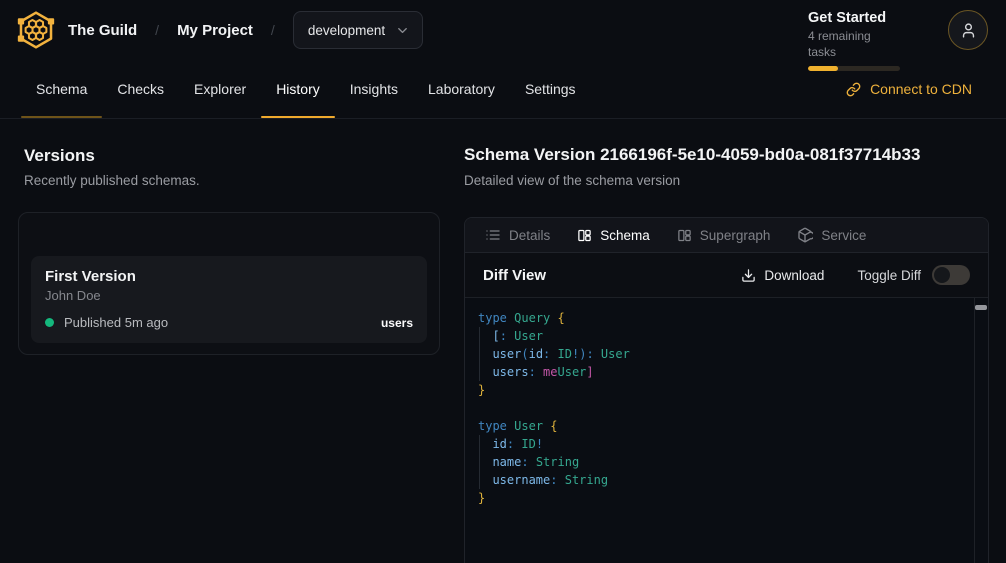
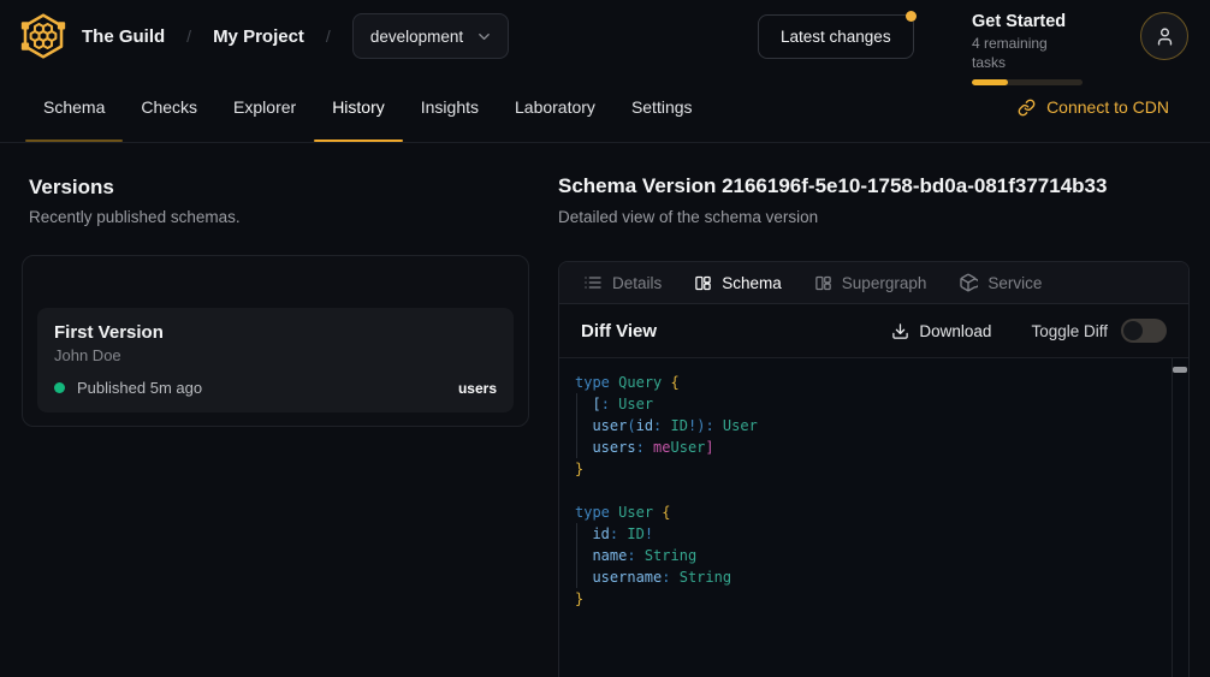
  The Guild
  /
  My Project
  /
  development
+ Latest changes
  Get Started
  4 remaining tasks
  Schema
  Checks
  Explorer
  History
  Insights
  Laboratory
  Settings
  Connect to CDN
  Versions
  Recently published schemas.
  First Version
  John Doe
  Published 5m ago
  users
- Schema Version 2166196f-5e10-4059-bd0a-081f37714b33
+ Schema Version 2166196f-5e10-1758-bd0a-081f37714b33
  Detailed view of the schema version
  Details
  Schema
  Supergraph
  Service
  Diff View
  Download
  Toggle Diff
  type Query {
  [: User
  user(id: ID!): User
  users: meUser]
  }
  type User {
  id: ID!
  name: String
  username: String
  }
